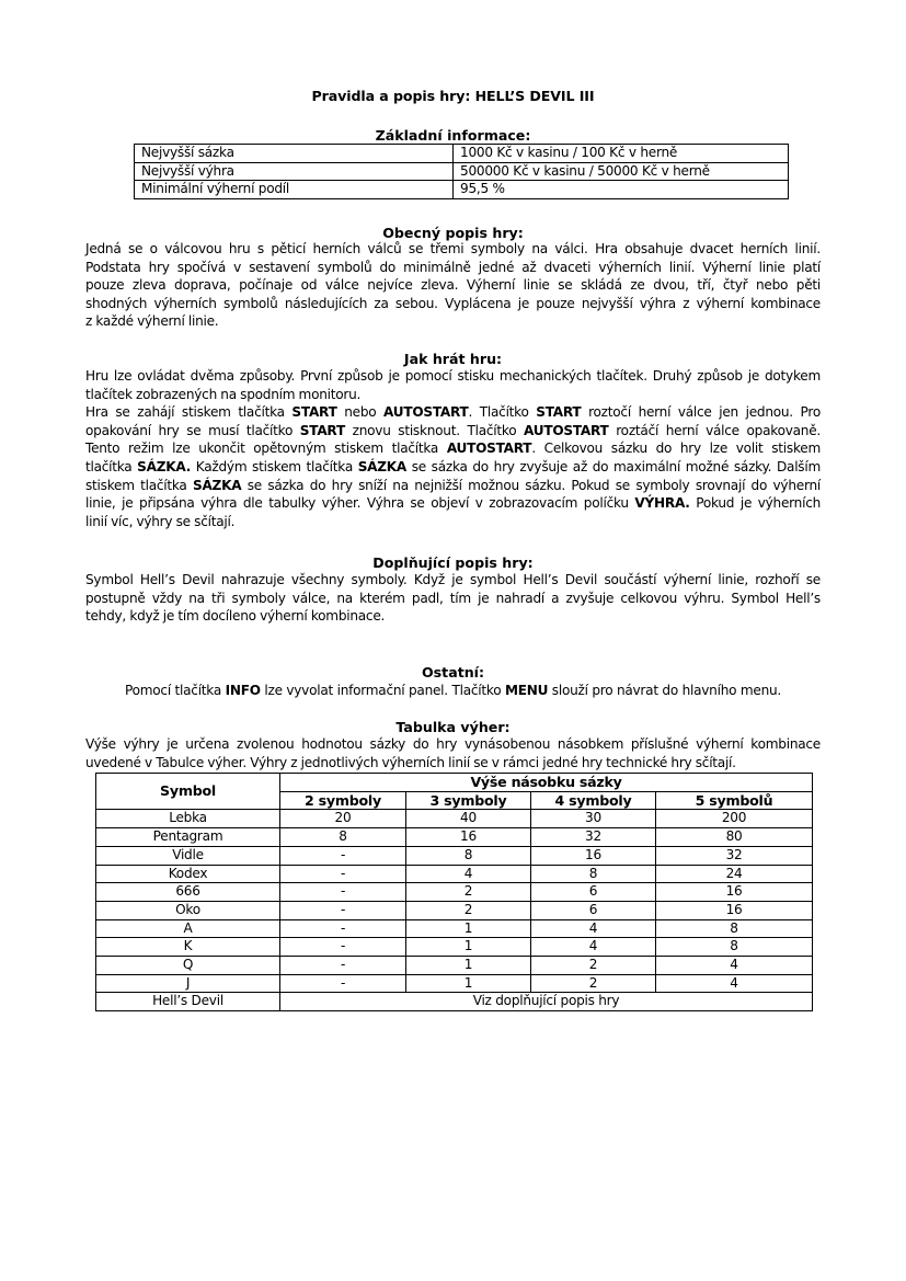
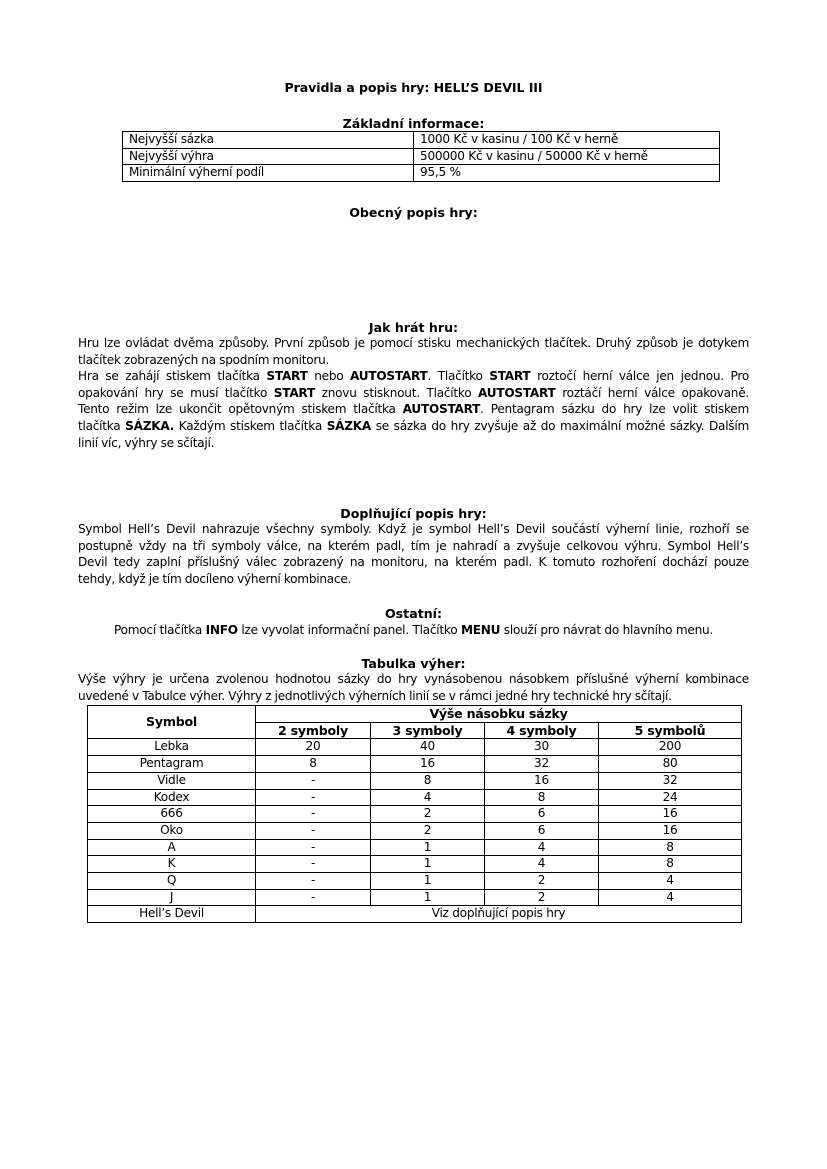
  Pravidla a popis hry: HELL’S DEVIL III
  Základní informace:
  Nejvyšší sázka	1000 Kč v kasinu / 100 Kč v herně
  Nejvyšší výhra	500000 Kč v kasinu / 50000 Kč v herně
  Minimální výherní podíl	95,5 %
  Obecný popis hry:
- Jedná se o válcovou hru s pěticí herních válců se třemi symboly na válci. Hra obsahuje dvacet herních linií.
- Podstata hry spočívá v sestavení symbolů do minimálně jedné až dvaceti výherních linií. Výherní linie platí
- pouze zleva doprava, počínaje od válce nejvíce zleva. Výherní linie se skládá ze dvou, tří, čtyř nebo pěti
- shodných výherních symbolů následujících za sebou. Vyplácena je pouze nejvyšší výhra z výherní kombinace
- z každé výherní linie.
  Jak hrát hru:
  Hru lze ovládat dvěma způsoby. První způsob je pomocí stisku mechanických tlačítek. Druhý způsob je dotykem
  tlačítek zobrazených na spodním monitoru.
  Hra se zahájí stiskem tlačítka START nebo AUTOSTART. Tlačítko START roztočí herní válce jen jednou. Pro
  opakování hry se musí tlačítko START znovu stisknout. Tlačítko AUTOSTART roztáčí herní válce opakovaně.
- Tento režim lze ukončit opětovným stiskem tlačítka AUTOSTART. Celkovou sázku do hry lze volit stiskem
+ Tento režim lze ukončit opětovným stiskem tlačítka AUTOSTART. Pentagram sázku do hry lze volit stiskem
  tlačítka SÁZKA. Každým stiskem tlačítka SÁZKA se sázka do hry zvyšuje až do maximální možné sázky. Dalším
- stiskem tlačítka SÁZKA se sázka do hry sníží na nejnižší možnou sázku. Pokud se symboly srovnají do výherní
- linie, je připsána výhra dle tabulky výher. Výhra se objeví v zobrazovacím políčku VÝHRA. Pokud je výherních
  linií víc, výhry se sčítají.
  Doplňující popis hry:
  Symbol Hell’s Devil nahrazuje všechny symboly. Když je symbol Hell’s Devil součástí výherní linie, rozhoří se
  postupně vždy na tři symboly válce, na kterém padl, tím je nahradí a zvyšuje celkovou výhru. Symbol Hell’s
+ Devil tedy zaplní příslušný válec zobrazený na monitoru, na kterém padl. K tomuto rozhoření dochází pouze
  tehdy, když je tím docíleno výherní kombinace.
  Ostatní:
  Pomocí tlačítka INFO lze vyvolat informační panel. Tlačítko MENU slouží pro návrat do hlavního menu.
  Tabulka výher:
  Výše výhry je určena zvolenou hodnotou sázky do hry vynásobenou násobkem příslušné výherní kombinace
  uvedené v Tabulce výher. Výhry z jednotlivých výherních linií se v rámci jedné hry technické hry sčítají.
  Symbol	Výše násobku sázky
  2 symboly	3 symboly	4 symboly	5 symbolů
  Lebka	20	40	30	200
  Pentagram	8	16	32	80
  Vidle	-	8	16	32
  Kodex	-	4	8	24
  666	-	2	6	16
  Oko	-	2	6	16
  A	-	1	4	8
  K	-	1	4	8
  Q	-	1	2	4
  J	-	1	2	4
  Hell’s Devil	Viz doplňující popis hry
